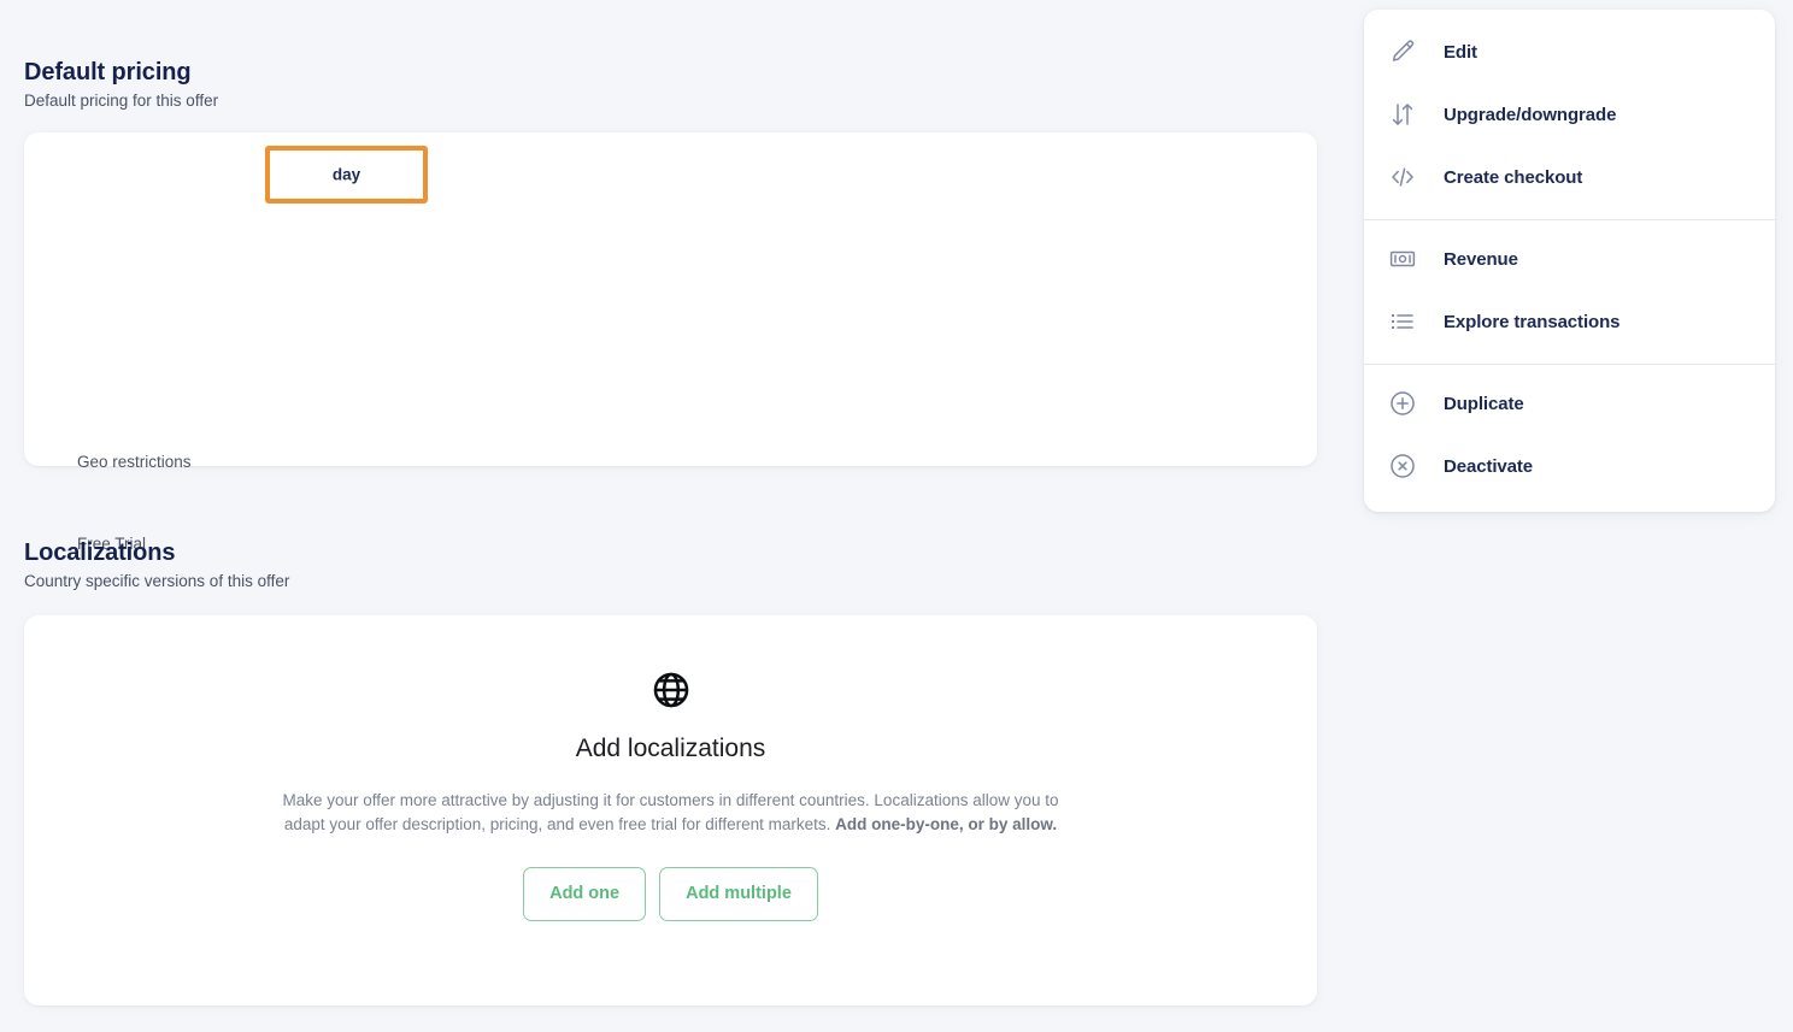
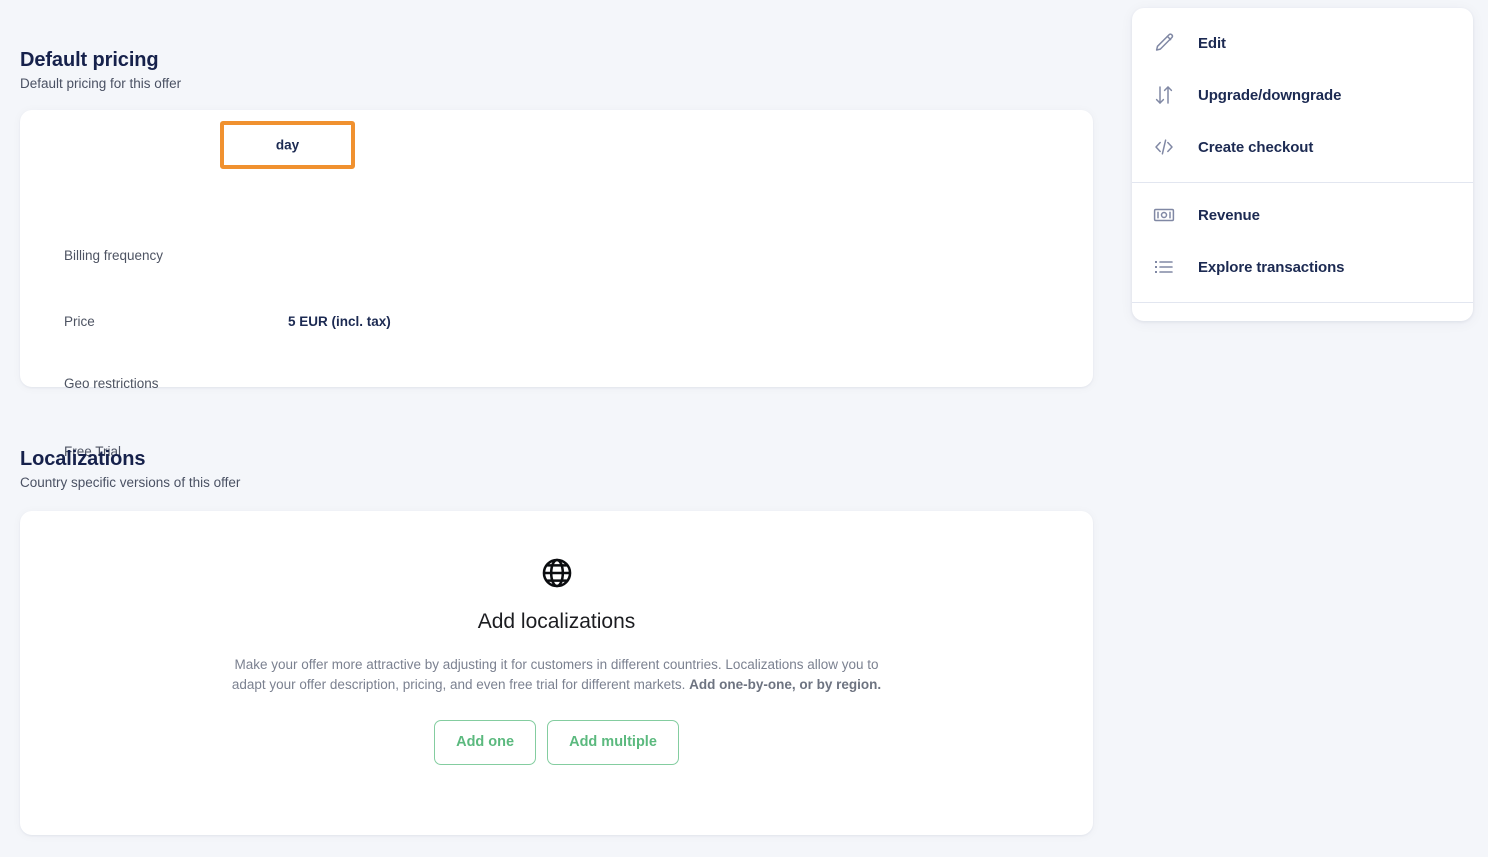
  Default pricing
  Default pricing for this offer
+ Billing frequency
+ Price
+ 5 EUR (incl. tax)
  Geo restrictions
  Free Trial
  day
  Localizations
  Country specific versions of this offer
  Add localizations
- Make your offer more attractive by adjusting it for customers in different countries. Localizations allow you to adapt your offer description, pricing, and even free trial for different markets. Add one-by-one, or by allow.
+ Make your offer more attractive by adjusting it for customers in different countries. Localizations allow you to adapt your offer description, pricing, and even free trial for different markets. Add one-by-one, or by region.
  Add one
  Add multiple
  Edit
  Upgrade/downgrade
  Create checkout
  Revenue
  Explore transactions
- Duplicate
- Deactivate
